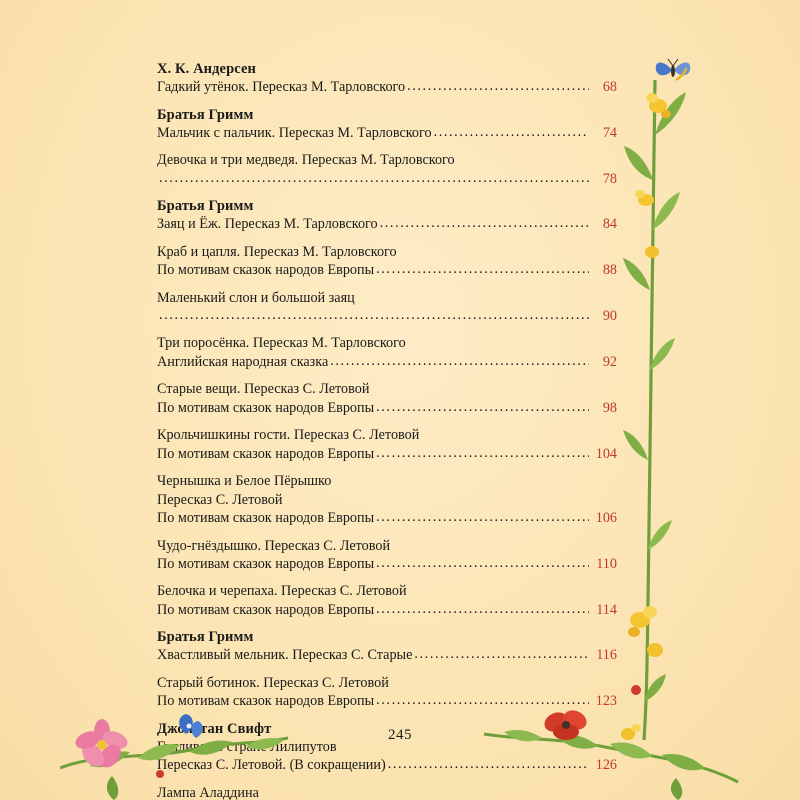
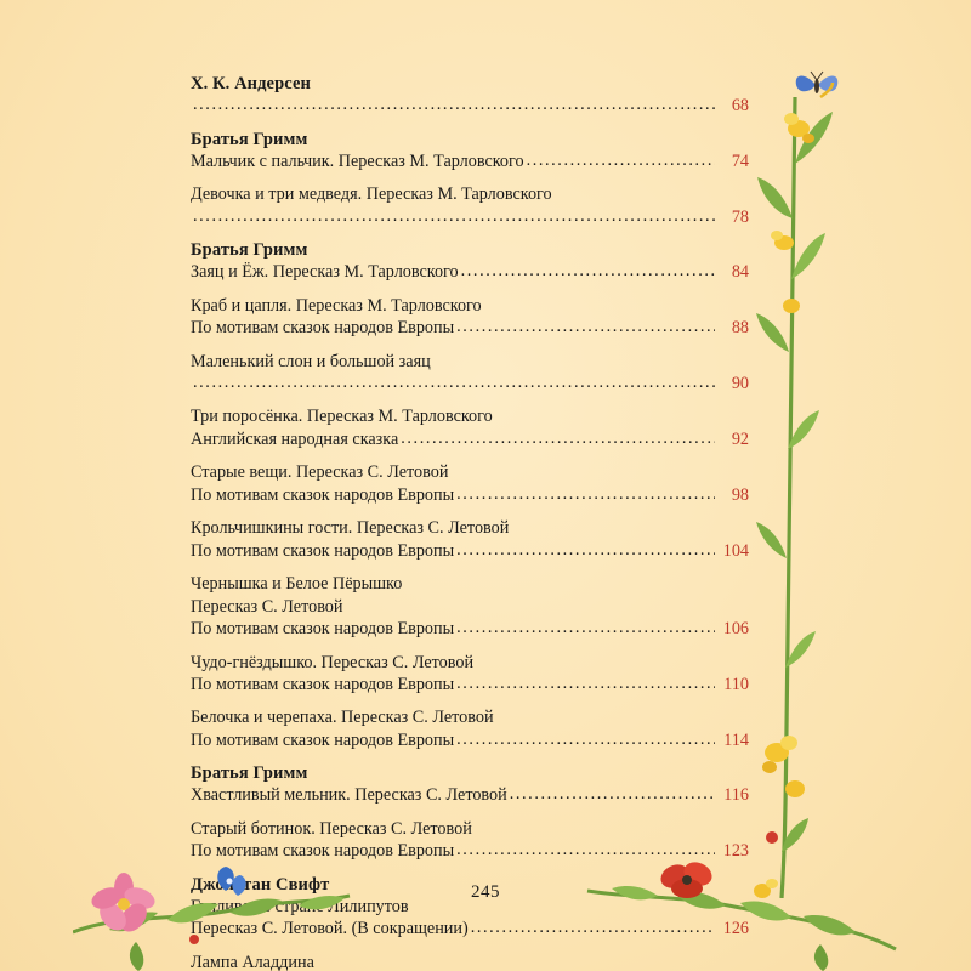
  Х. К. Андерсен
- Гадкий утёнок. Пересказ М. Тарловского
  68
  Братья Гримм
  Мальчик с пальчик. Пересказ М. Тарловского
  74
  Девочка и три медведя. Пересказ М. Тарловского
  78
  Братья Гримм
  Заяц и Ёж. Пересказ М. Тарловского
  84
  Краб и цапля. Пересказ М. Тарловского
  По мотивам сказок народов Европы
  88
  Маленький слон и большой заяц
  90
  Три поросёнка. Пересказ М. Тарловского
  Английская народная сказка
  92
  Старые вещи. Пересказ С. Летовой
  По мотивам сказок народов Европы
  98
  Крольчишкины гости. Пересказ С. Летовой
  По мотивам сказок народов Европы
  104
  Чернышка и Белое Пёрышко
  Пересказ С. Летовой
  По мотивам сказок народов Европы
  106
  Чудо-гнёздышко. Пересказ С. Летовой
  По мотивам сказок народов Европы
  110
  Белочка и черепаха. Пересказ С. Летовой
  По мотивам сказок народов Европы
  114
  Братья Гримм
- Хвастливый мельник. Пересказ С. Старые
+ Хвастливый мельник. Пересказ С. Летовой
  116
  Старый ботинок. Пересказ С. Летовой
  По мотивам сказок народов Европы
  123
  Джотан Свифт
  Пересказ С. Летовой. (В сокращении)
  126
  Лампа Аладдина
  245
